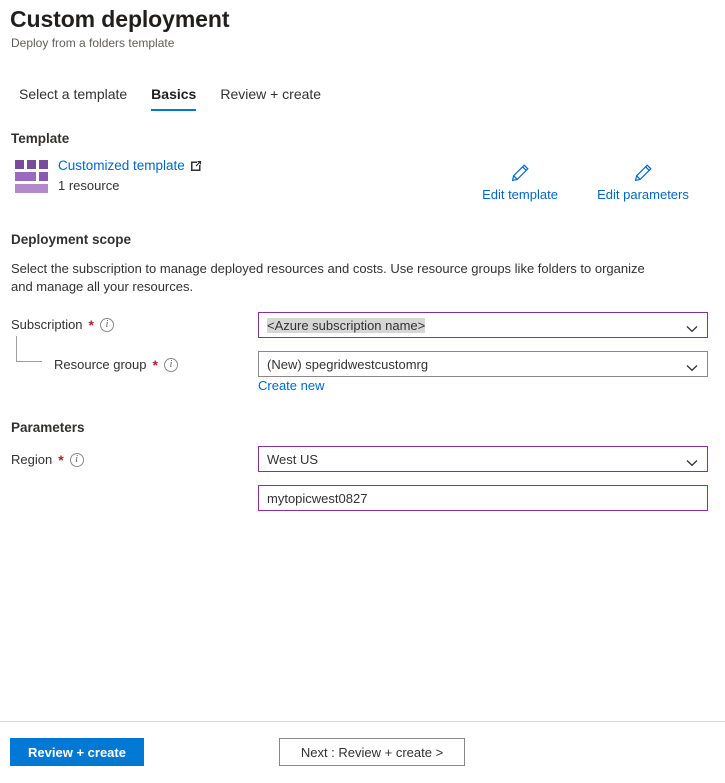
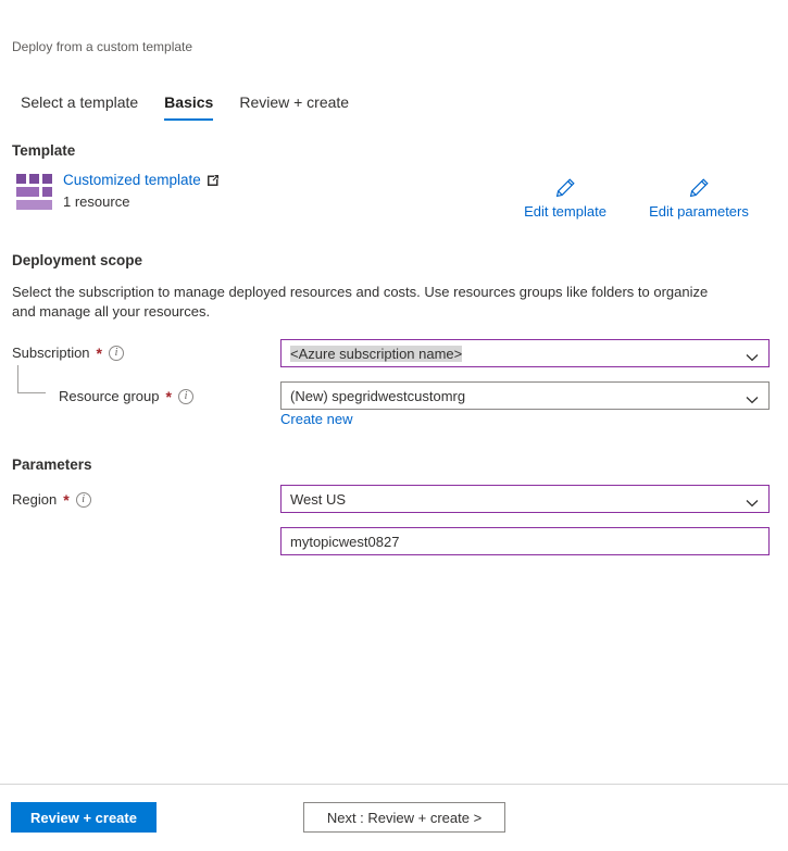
- Custom deployment
- Deploy from a folders template
+ Deploy from a custom template
  Select a template
  Basics
  Review + create
  Template
  Customized template
  1 resource
  Edit template
  Edit parameters
  Deployment scope
- Select the subscription to manage deployed resources and costs. Use resource groups like folders to organize and manage all your resources.
+ Select the subscription to manage deployed resources and costs. Use resources groups like folders to organize and manage all your resources.
  Subscription
  *
  i
  <Azure subscription name>
  Resource group
  *
  i
  (New) spegridwestcustomrg
  Create new
  Parameters
  Region
  *
  i
  West US
  mytopicwest0827
  Review + create
  Next : Review + create >
